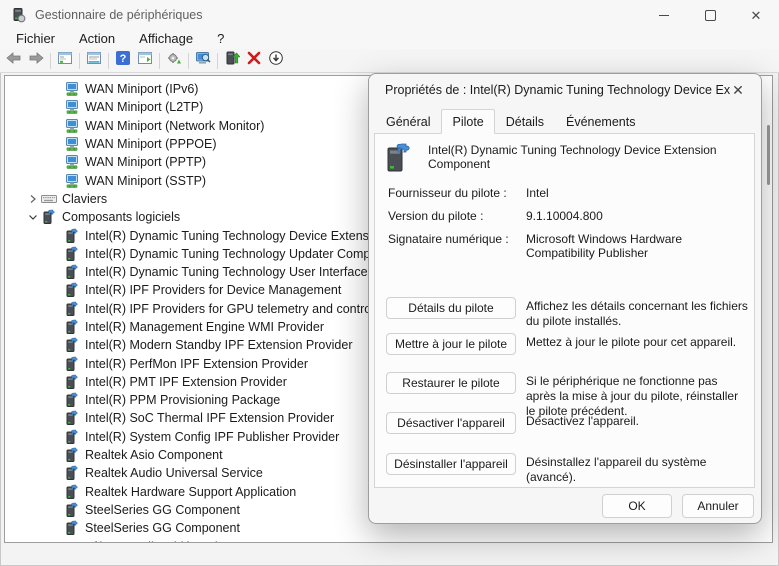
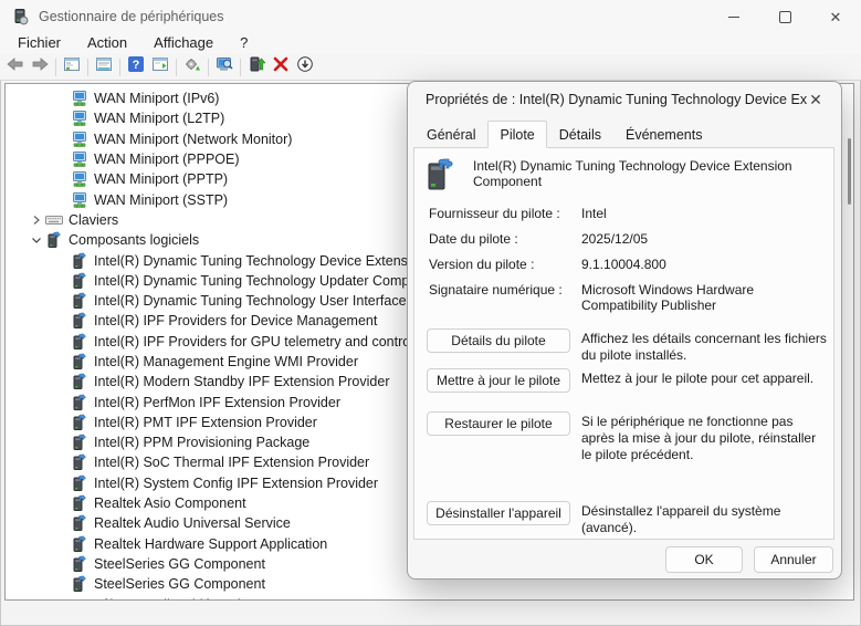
  Gestionnaire de périphériques
  ✕
  Fichier
  Action
  Affichage
  ?
  ?
  WAN Miniport (IPv6)
  WAN Miniport (L2TP)
  WAN Miniport (Network Monitor)
  WAN Miniport (PPPOE)
  WAN Miniport (PPTP)
  WAN Miniport (SSTP)
  Claviers
  Composants logiciels
  Intel(R) Dynamic Tuning Technology Device Extens
  Intel(R) Dynamic Tuning Technology Updater Comp
  Intel(R) Dynamic Tuning Technology User Interface
  Intel(R) IPF Providers for Device Management
  Intel(R) IPF Providers for GPU telemetry and contr
  Intel(R) Management Engine WMI Provider
  Intel(R) Modern Standby IPF Extension Provider
  Intel(R) PerfMon IPF Extension Provider
  Intel(R) PMT IPF Extension Provider
  Intel(R) PPM Provisioning Package
  Intel(R) SoC Thermal IPF Extension Provider
- Intel(R) System Config IPF Publisher Provider
+ Intel(R) System Config IPF Extension Provider
  Realtek Asio Component
  Realtek Audio Universal Service
  Realtek Hardware Support Application
  SteelSeries GG Component
  SteelSeries GG Component
  Propriétés de : Intel(R) Dynamic Tuning Technology Device Ex
  ✕
  Général
  Pilote
  Détails
  Événements
  Intel(R) Dynamic Tuning Technology Device Extension Component
  Fournisseur du pilote :
  Intel
+ Date du pilote :
+ 2025/12/05
  Version du pilote :
  9.1.10004.800
  Signataire numérique :
  Microsoft Windows Hardware Compatibility Publisher
  Détails du pilote
  Affichez les détails concernant les fichiers du pilote installés.
  Mettre à jour le pilote
  Mettez à jour le pilote pour cet appareil.
  Restaurer le pilote
  Si le périphérique ne fonctionne pas après la mise à jour du pilote, réinstaller le pilote précédent.
- Désactiver l'appareil
- Désactivez l'appareil.
  Désinstaller l'appareil
  Désinstallez l'appareil du système (avancé).
  OK
  Annuler
